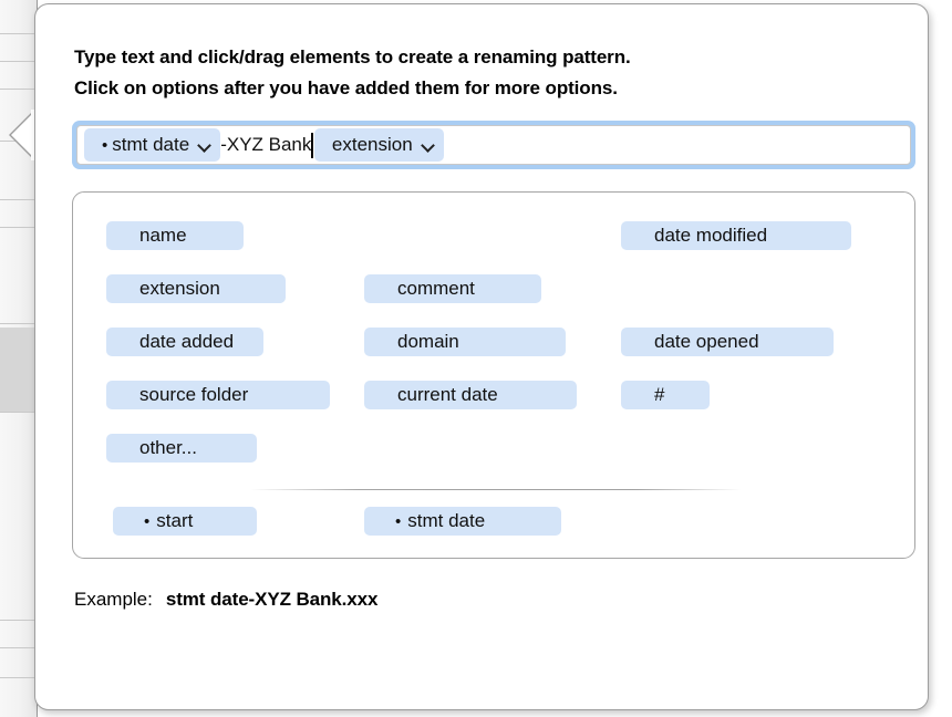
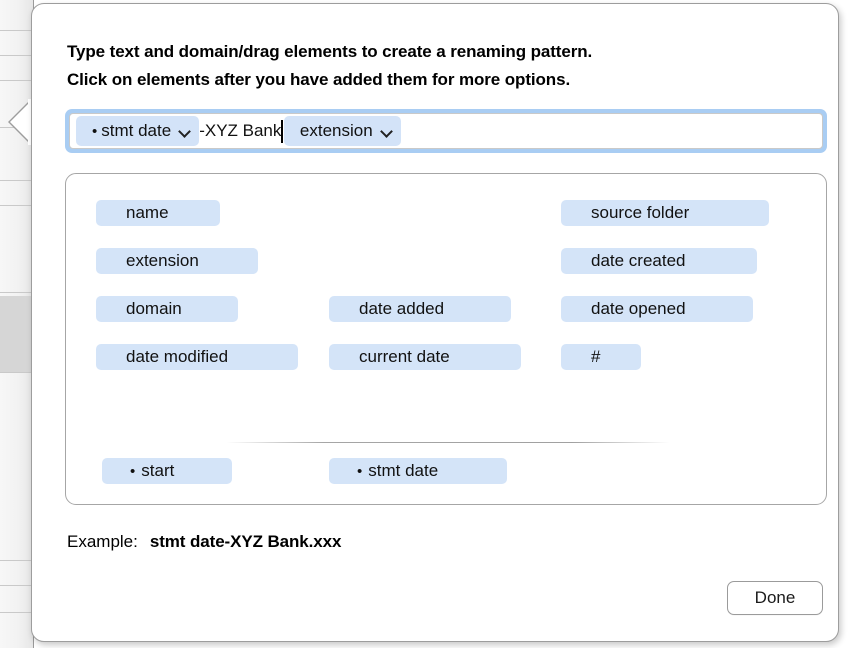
- Type text and click/drag elements to create a renaming pattern.
+ Type text and domain/drag elements to create a renaming pattern.
- Click on options after you have added them for more options.
+ Click on elements after you have added them for more options.
  •
  stmt date
  -XYZ Bank
  extension
  name
  extension
- date added
+ domain
- source folder
+ date modified
- other...
- comment
- domain
+ date added
  current date
- date modified
+ source folder
+ date created
  date opened
  #
  •
  start
  •
  stmt date
  Example:
  stmt date-XYZ Bank.xxx
+ Done
